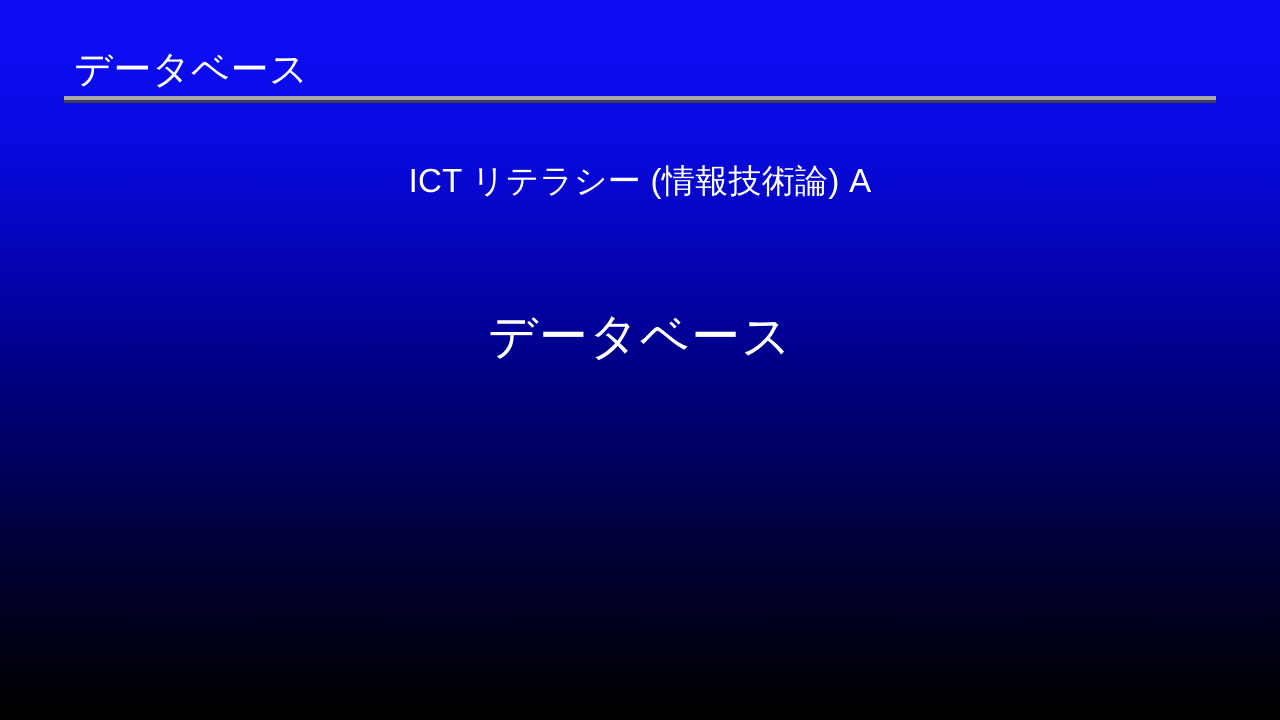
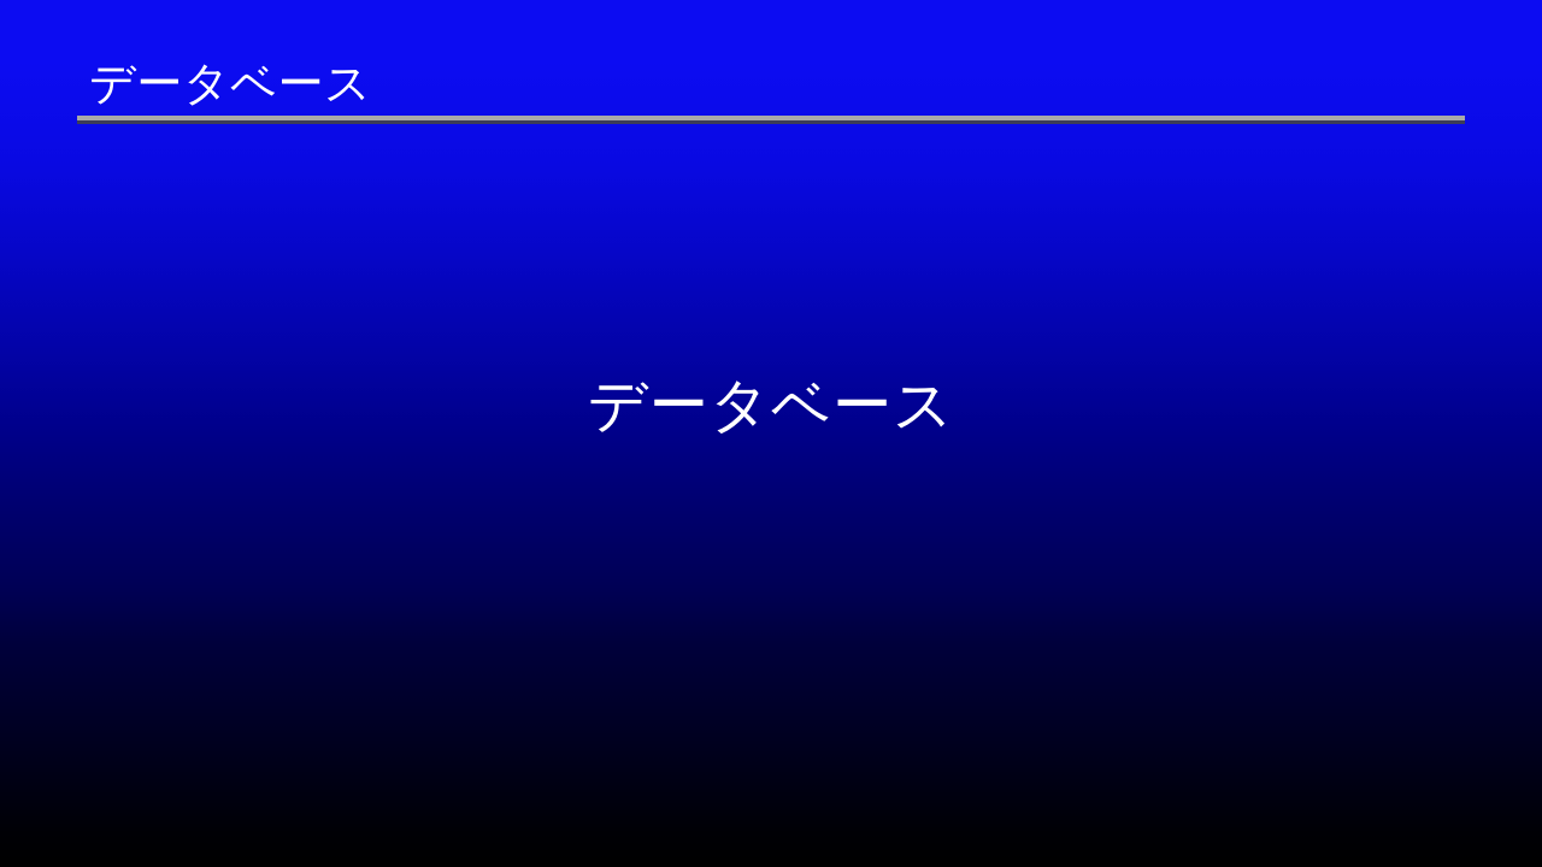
  データベース
- ICT リテラシー (情報技術論) A
  データベース
